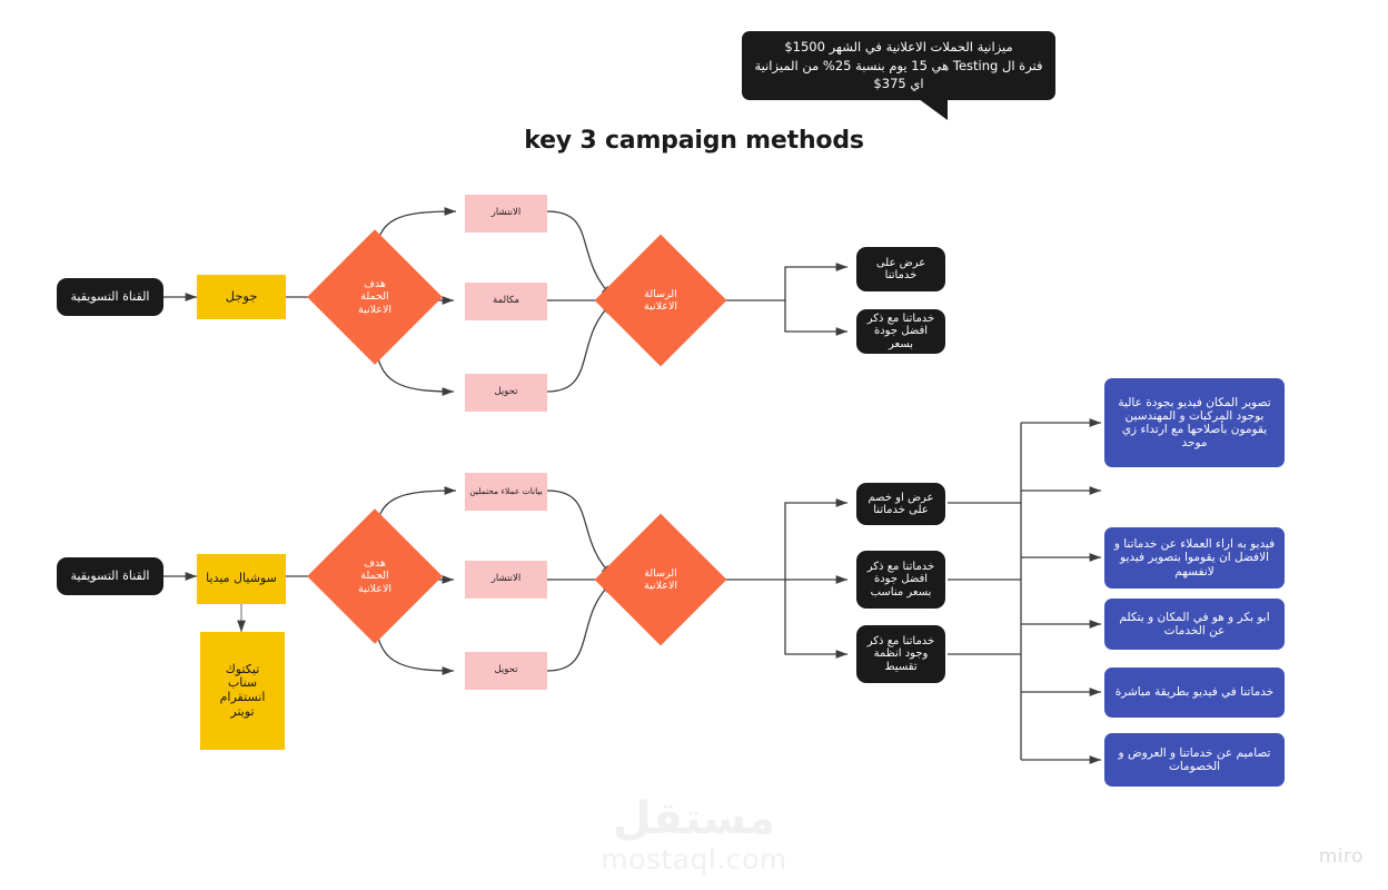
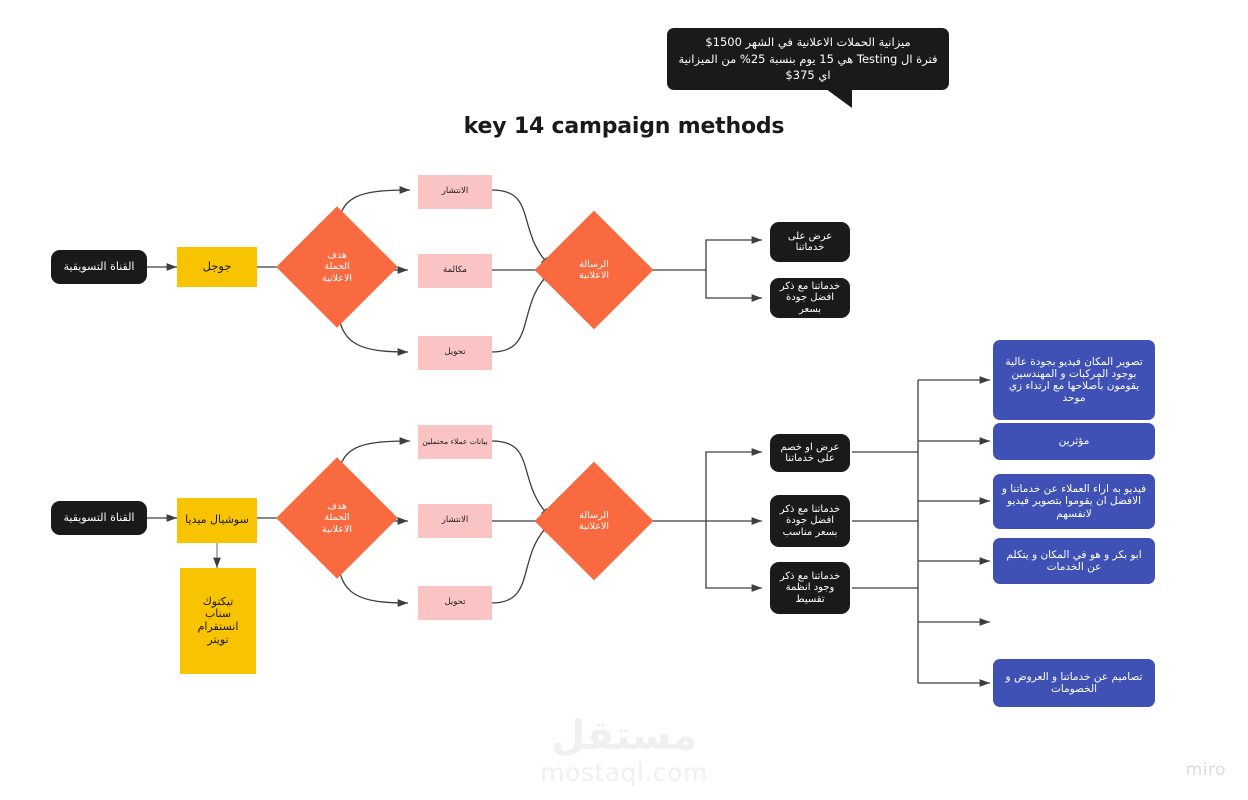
- key 3 campaign methods
+ key 14 campaign methods
  ميزانية الحملات الاعلانية في الشهر 1500$
  فترة ال Testing هي 15 يوم بنسبة 25% من الميزانية اي 375$
  القناة التسويقية
  جوجل
  هدف
  الحملة
  الاعلانية
  الانتشار
  مكالمة
  تحويل
  الرسالة
  الاعلانية
  عرض على
  خدماتنا
  خدماتنا مع ذكر
  افضل جودة
  بسعر
  القناة التسويقية
  سوشيال ميديا
  تيكتوك
  سناب
  انستقرام
  تويتر
  هدف
  الحملة
  الاعلانية
  بيانات عملاء محتملين
  الانتشار
  تحويل
  الرسالة
  الاعلانية
  عرض او خصم
  على خدماتنا
  خدماتنا مع ذكر
  افضل جودة
  بسعر مناسب
  خدماتنا مع ذكر
  وجود انظمة
  تقسيط
  تصوير المكان فيديو بجودة عالية
  بوجود المركبات و المهندسين
  يقومون بأصلاحها مع ارتداء زي
  موحد
+ مؤثرين
  فيديو به اراء العملاء عن خدماتنا و
  الافضل ان يقوموا بتصوير فيديو
  لانفسهم
  ابو بكر و هو في المكان و يتكلم
  عن الخدمات
- خدماتنا في فيديو بطريقة مباشرة
  تصاميم عن خدماتنا و العروض و
  الخصومات
  miro
